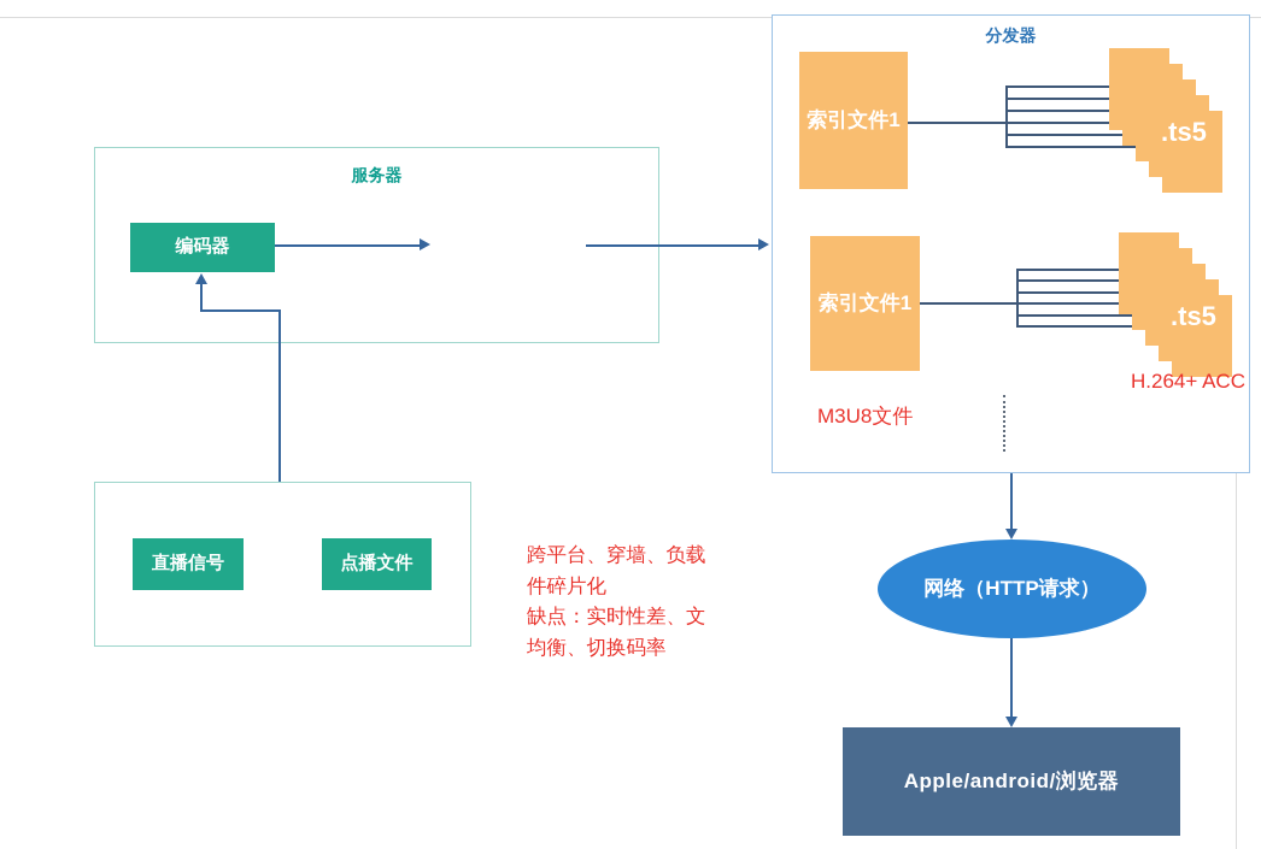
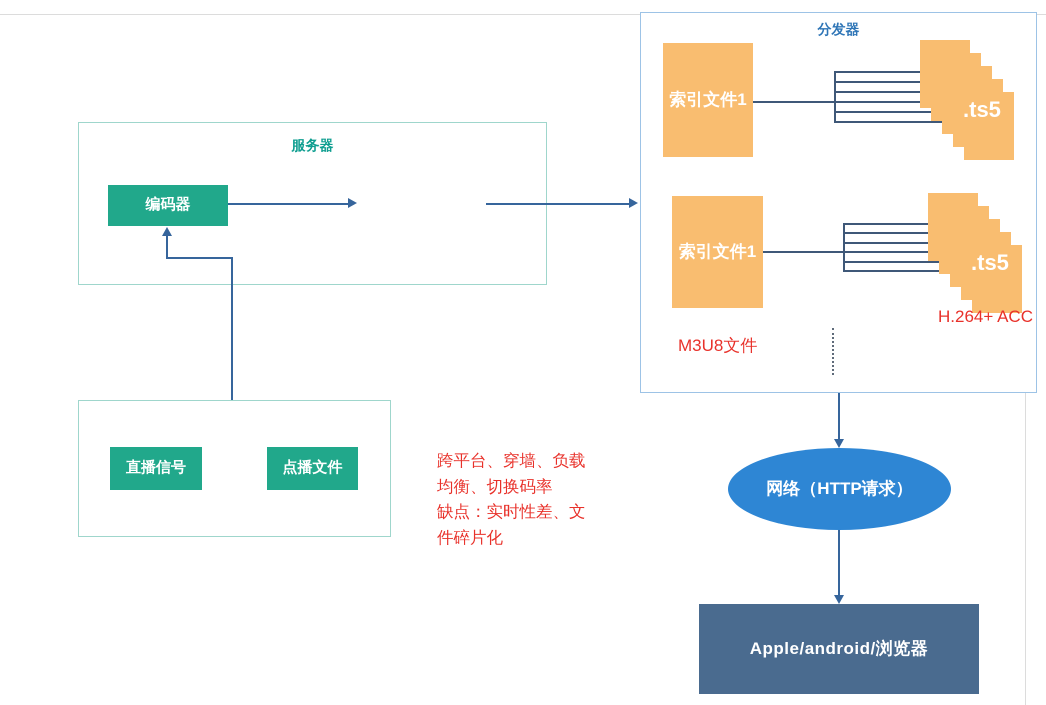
  服务器
  编码器
  直播信号
  点播文件
  跨平台、穿墙、负载
- 件碎片化
+ 均衡、切换码率
  缺点：实时性差、文
- 均衡、切换码率
+ 件碎片化
  分发器
  索引文件1
  .ts5
  索引文件1
  .ts5
  H.264+ ACC
  M3U8文件
  网络（HTTP请求）
  Apple/android/浏览器
